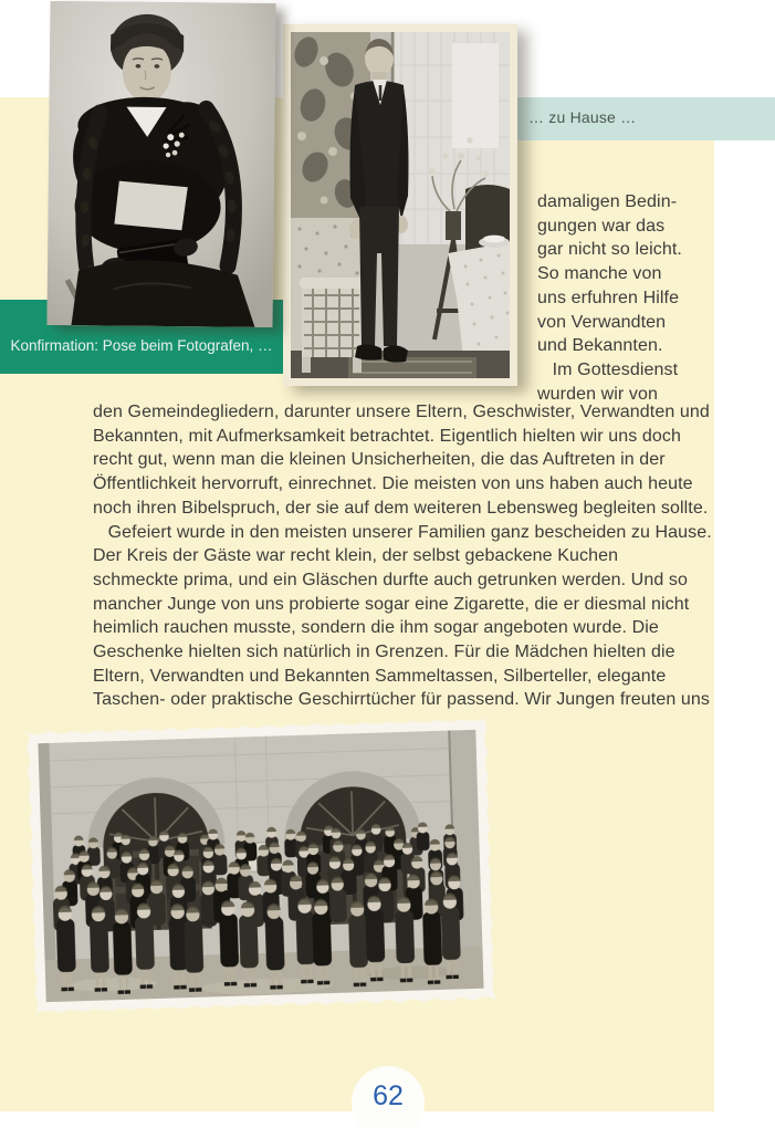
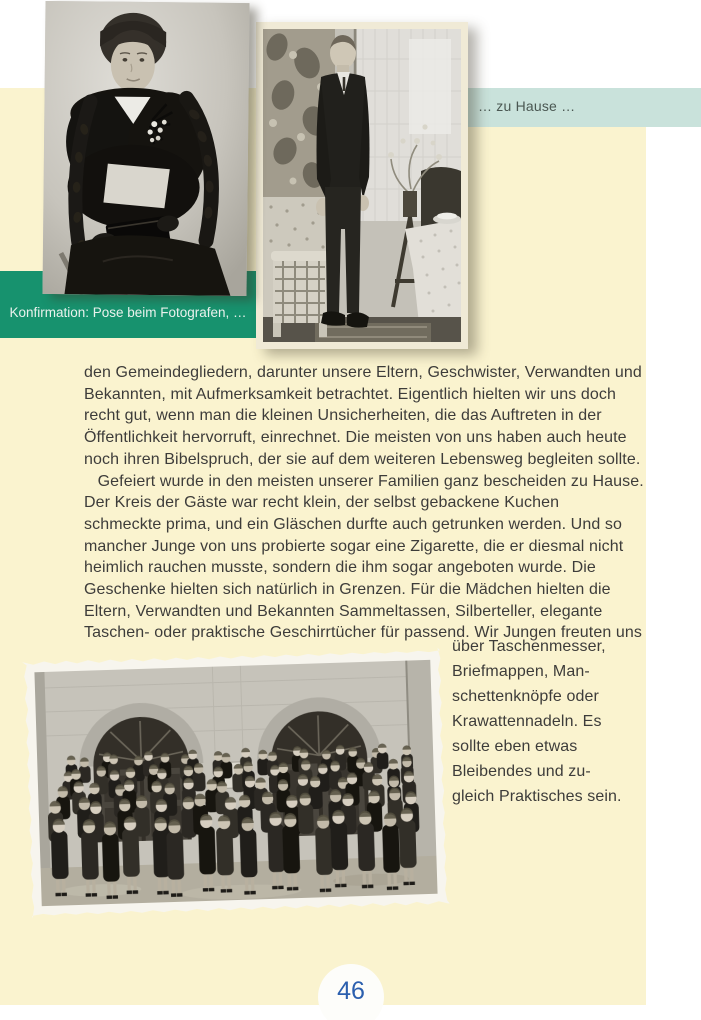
  … zu Hause …
  Konfirmation: Pose beim Fotografen, …
- damaligen Bedin-
- gungen war das
- gar nicht so leicht.
- So manche von
- uns erfuhren Hilfe
- von Verwandten
- und Bekannten.
- Im Gottesdienst
- wurden wir von
  den Gemeindegliedern, darunter unsere Eltern, Geschwister, Verwandten und
  Bekannten, mit Aufmerksamkeit betrachtet. Eigentlich hielten wir uns doch
  recht gut, wenn man die kleinen Unsicherheiten, die das Auftreten in der
  Öffentlichkeit hervorruft, einrechnet. Die meisten von uns haben auch heute
  noch ihren Bibelspruch, der sie auf dem weiteren Lebensweg begleiten sollte.
  Gefeiert wurde in den meisten unserer Familien ganz bescheiden zu Hause.
  Der Kreis der Gäste war recht klein, der selbst gebackene Kuchen
  schmeckte prima, und ein Gläschen durfte auch getrunken werden. Und so
  mancher Junge von uns probierte sogar eine Zigarette, die er diesmal nicht
  heimlich rauchen musste, sondern die ihm sogar angeboten wurde. Die
  Geschenke hielten sich natürlich in Grenzen. Für die Mädchen hielten die
  Eltern, Verwandten und Bekannten Sammeltassen, Silberteller, elegante
  Taschen- oder praktische Geschirrtücher für passend. Wir Jungen freuten uns
+ über Taschenmesser,
+ Briefmappen, Man-
+ schettenknöpfe oder
+ Krawattennadeln. Es
+ sollte eben etwas
+ Bleibendes und zu-
+ gleich Praktisches sein.
- 62
+ 46
